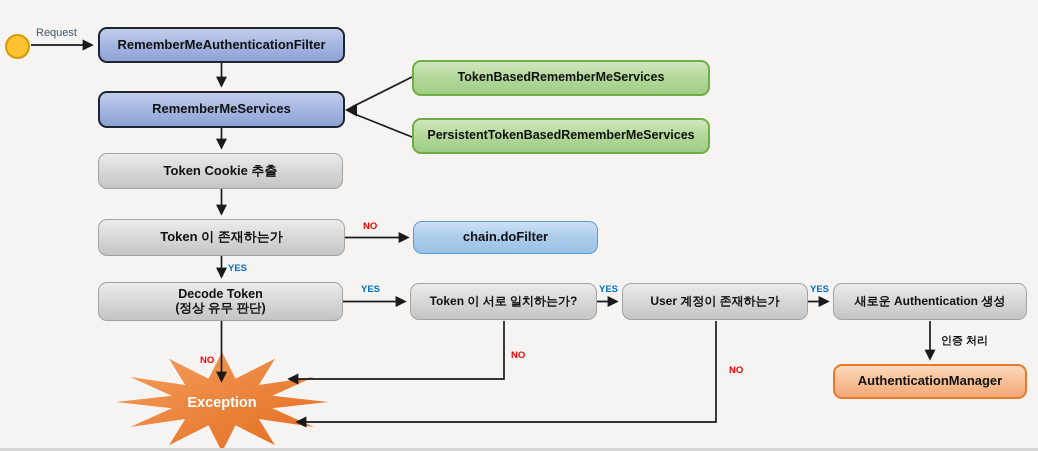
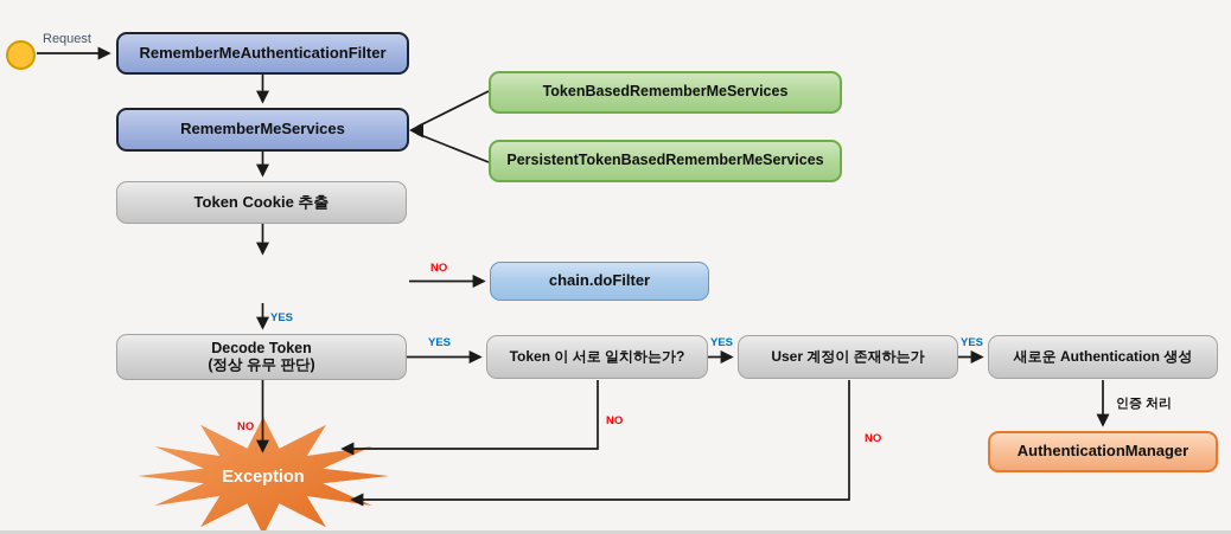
  Exception
  Request
  RememberMeAuthenticationFilter
  RememberMeServices
  TokenBasedRememberMeServices
  PersistentTokenBasedRememberMeServices
  Token Cookie 추출
- Token 이 존재하는가
  chain.doFilter
  Decode Token
  (정상 유무 판단)
  Token 이 서로 일치하는가?
  User 계정이 존재하는가
  새로운 Authentication 생성
  AuthenticationManager
  NO
  YES
  YES
  NO
  YES
  NO
  YES
  NO
  인증 처리
